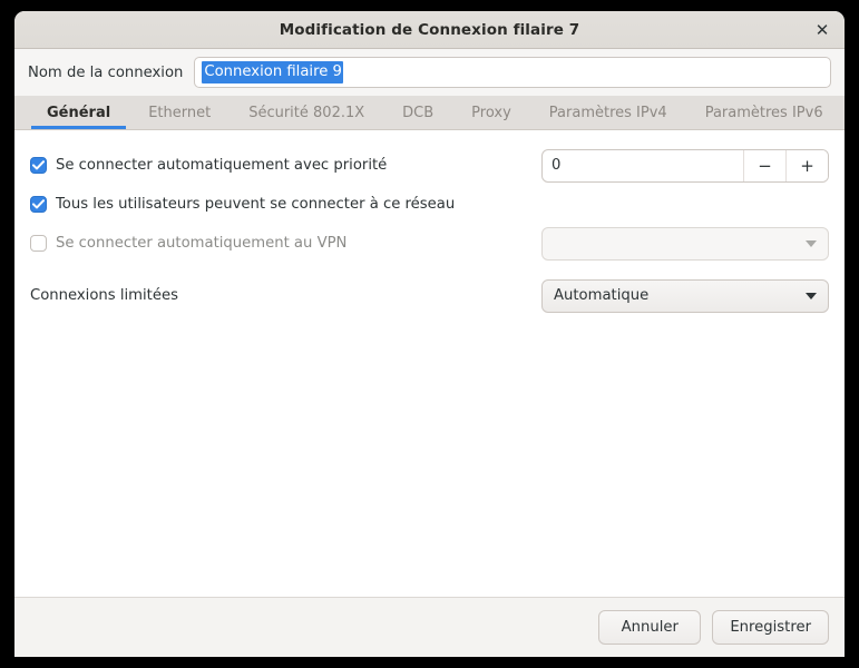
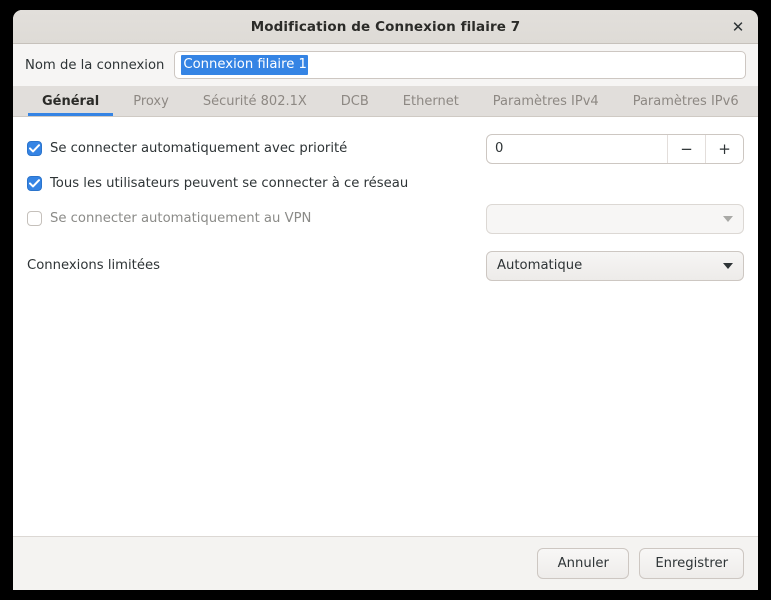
  Modification de Connexion filaire 7
  ✕
  Nom de la connexion
- Connexion filaire 9
+ Connexion filaire 1
  Général
- Ethernet
+ Proxy
  Sécurité 802.1X
  DCB
- Proxy
+ Ethernet
  Paramètres IPv4
  Paramètres IPv6
  Se connecter automatiquement avec priorité
  0
  −
  +
  Tous les utilisateurs peuvent se connecter à ce réseau
  Se connecter automatiquement au VPN
  Connexions limitées
  Automatique
  Annuler
  Enregistrer
